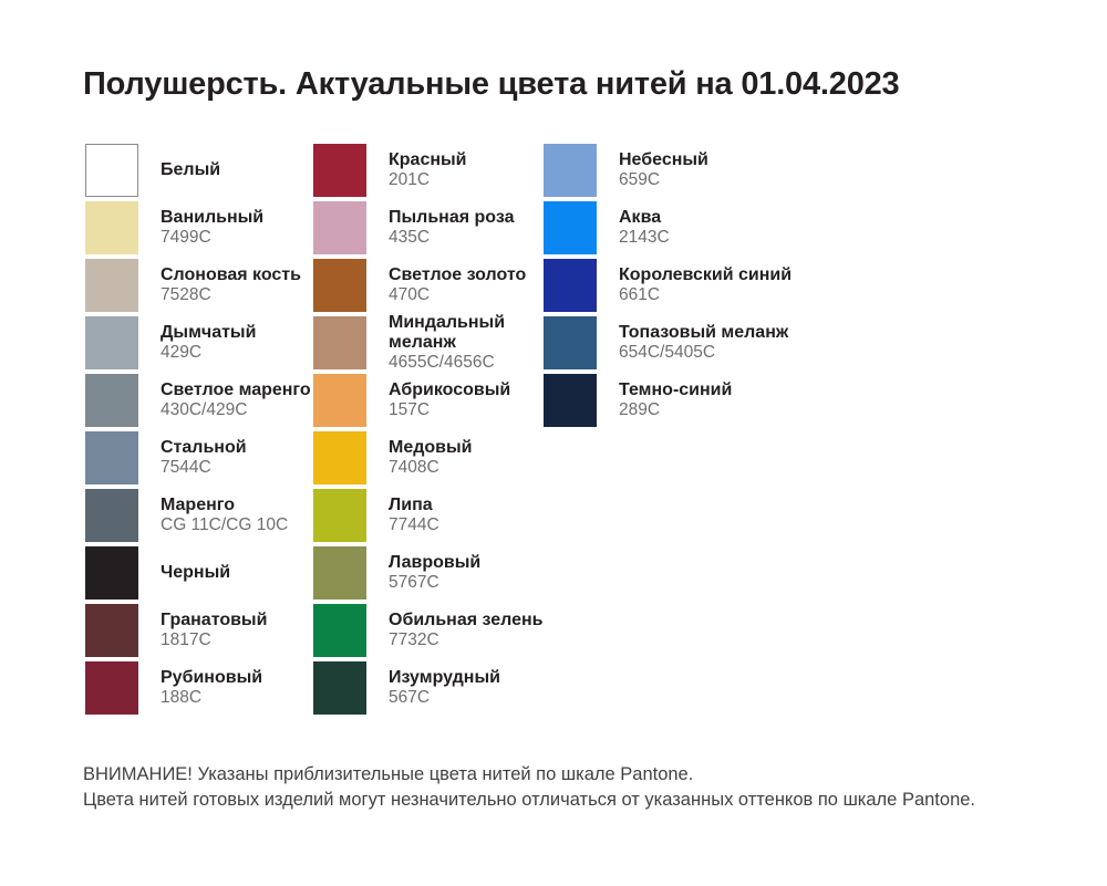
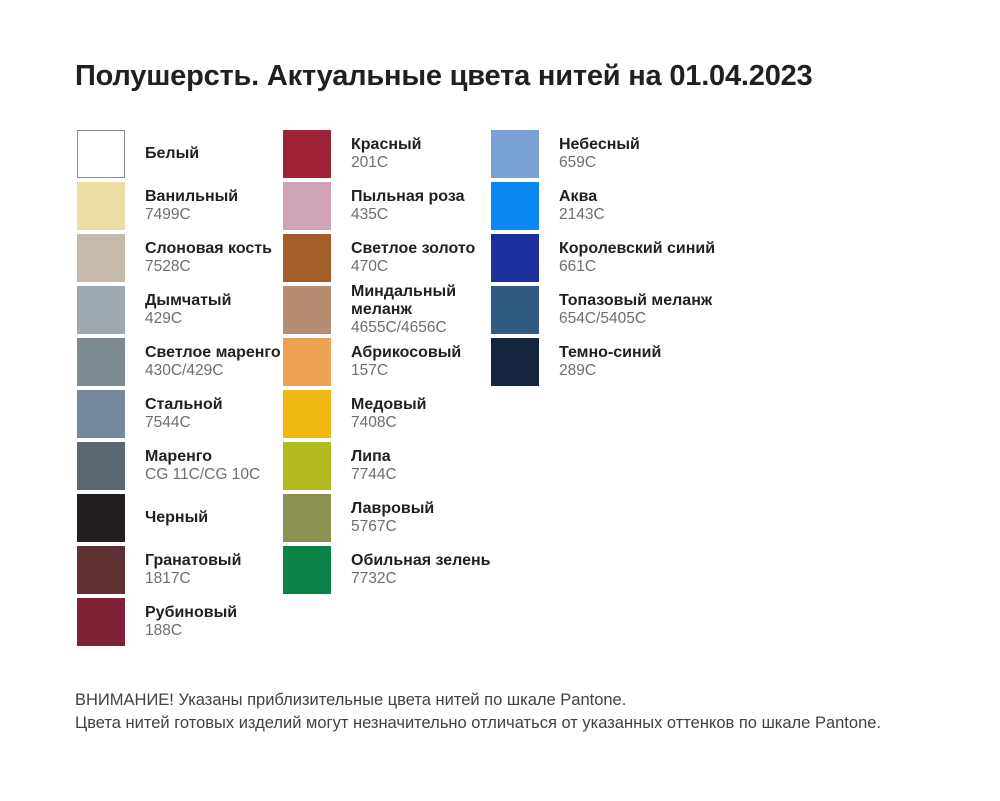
  Полушерсть. Актуальные цвета нитей на 01.04.2023
  Белый
  Ванильный
  7499C
  Слоновая кость
  7528C
  Дымчатый
  429C
  Светлое маренго
  430C/429C
  Стальной
  7544C
  Маренго
  CG 11C/CG 10C
  Черный
  Гранатовый
  1817C
  Рубиновый
  188C
  Красный
  201C
  Пыльная роза
  435C
  Светлое золото
  470C
  Миндальный меланж
  4655C/4656C
  Абрикосовый
  157C
  Медовый
  7408C
  Липа
  7744C
  Лавровый
  5767C
  Обильная зелень
  7732C
- Изумрудный
- 567C
  Небесный
  659C
  Аква
  2143C
  Королевский синий
  661C
  Топазовый меланж
  654C/5405C
  Темно-синий
  289C
  ВНИМАНИЕ! Указаны приблизительные цвета нитей по шкале Pantone.
  Цвета нитей готовых изделий могут незначительно отличаться от указанных оттенков по шкале Pantone.
